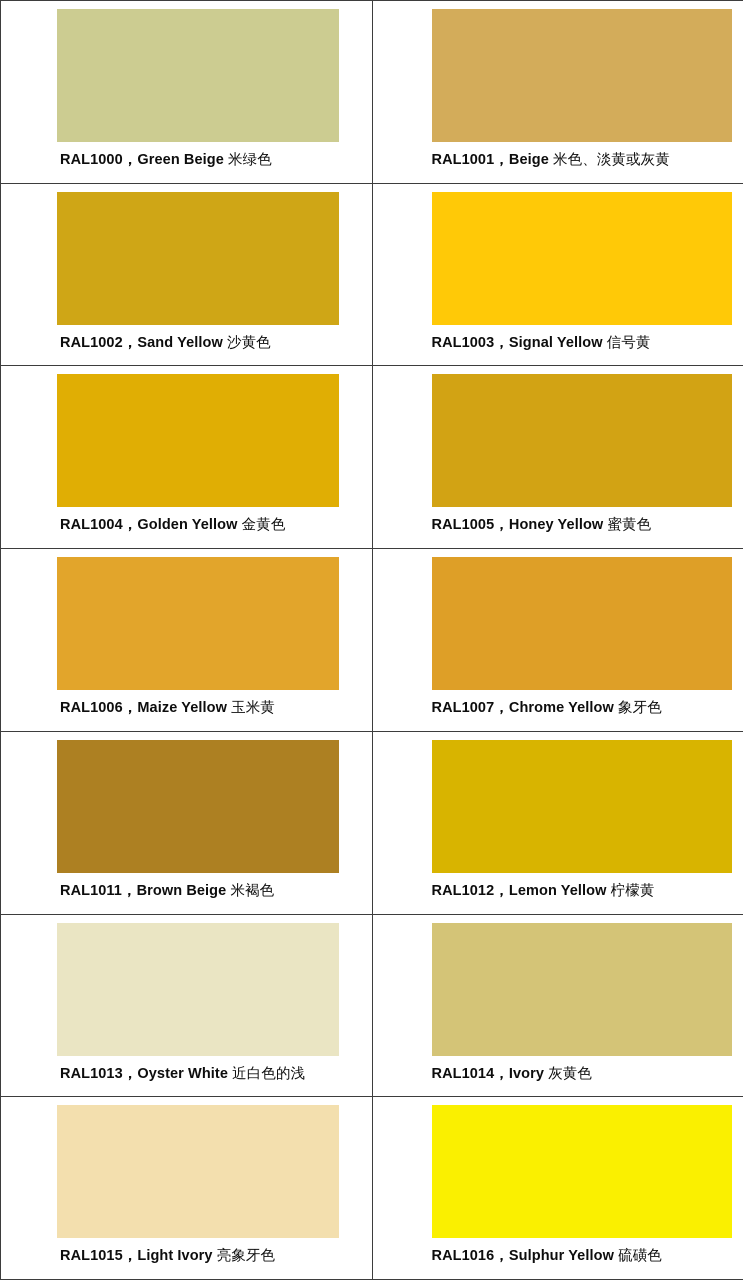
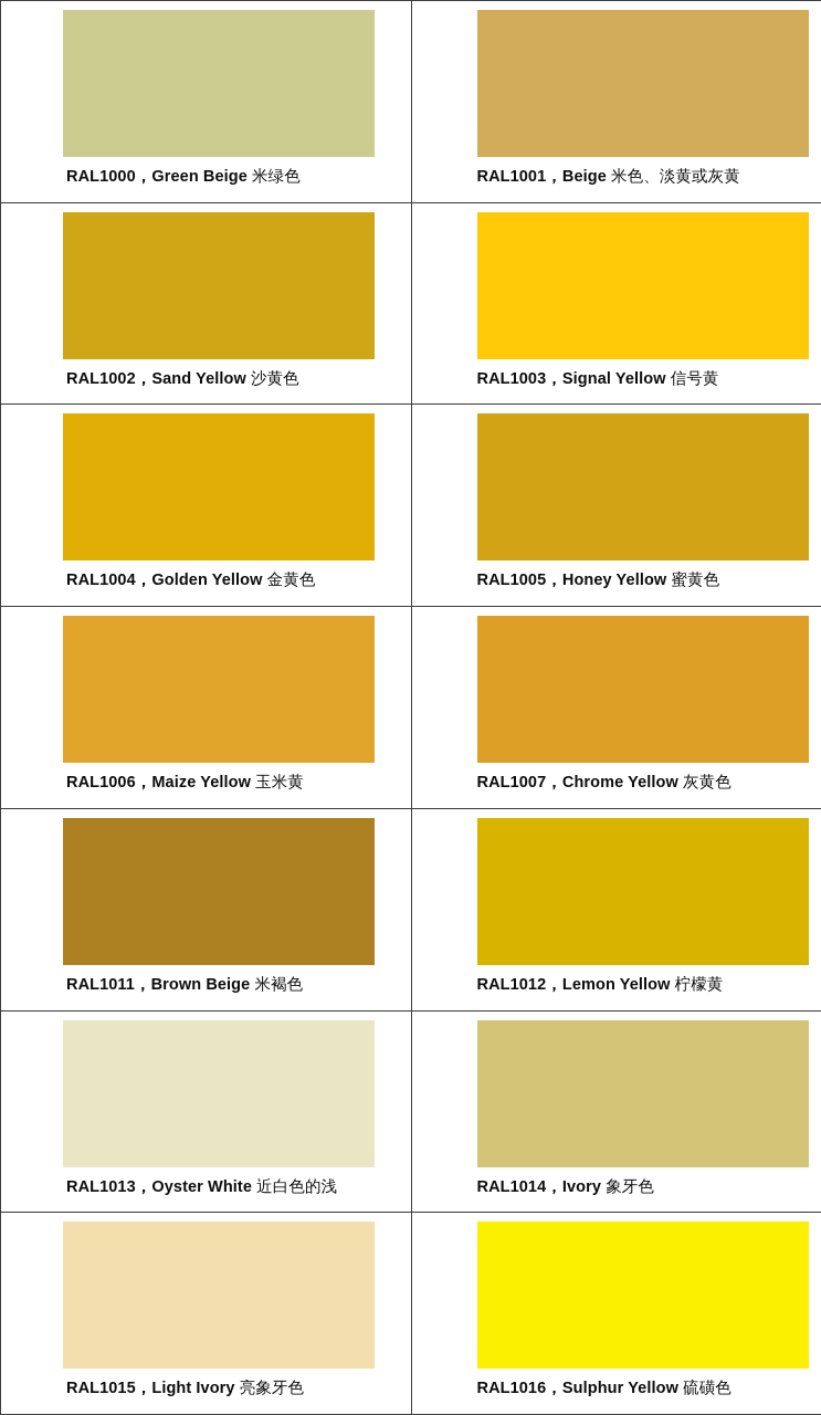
  RAL1000，Green Beige 米绿色	RAL1001，Beige 米色、淡黄或灰黄
  RAL1002，Sand Yellow 沙黄色	RAL1003，Signal Yellow 信号黄
  RAL1004，Golden Yellow 金黄色	RAL1005，Honey Yellow 蜜黄色
- RAL1006，Maize Yellow 玉米黄	RAL1007，Chrome Yellow 象牙色
+ RAL1006，Maize Yellow 玉米黄	RAL1007，Chrome Yellow 灰黄色
  RAL1011，Brown Beige 米褐色	RAL1012，Lemon Yellow 柠檬黄
- RAL1013，Oyster White 近白色的浅	RAL1014，Ivory 灰黄色
+ RAL1013，Oyster White 近白色的浅	RAL1014，Ivory 象牙色
  RAL1015，Light Ivory 亮象牙色	RAL1016，Sulphur Yellow 硫磺色
